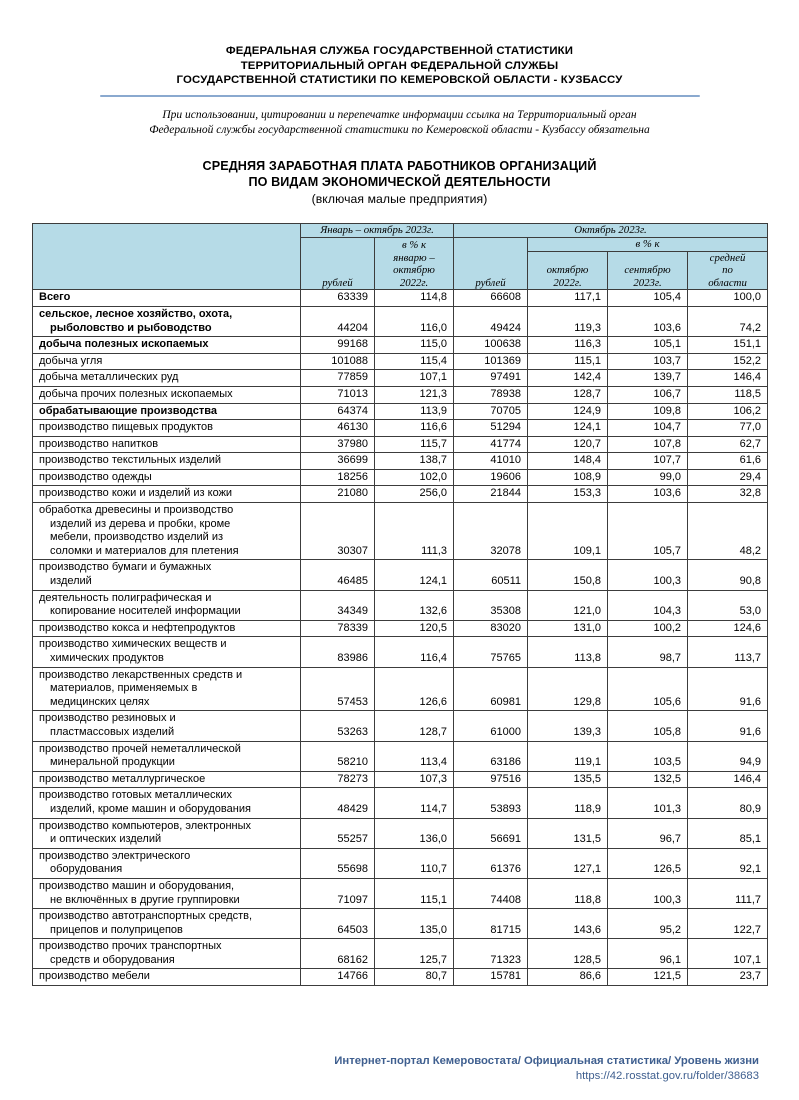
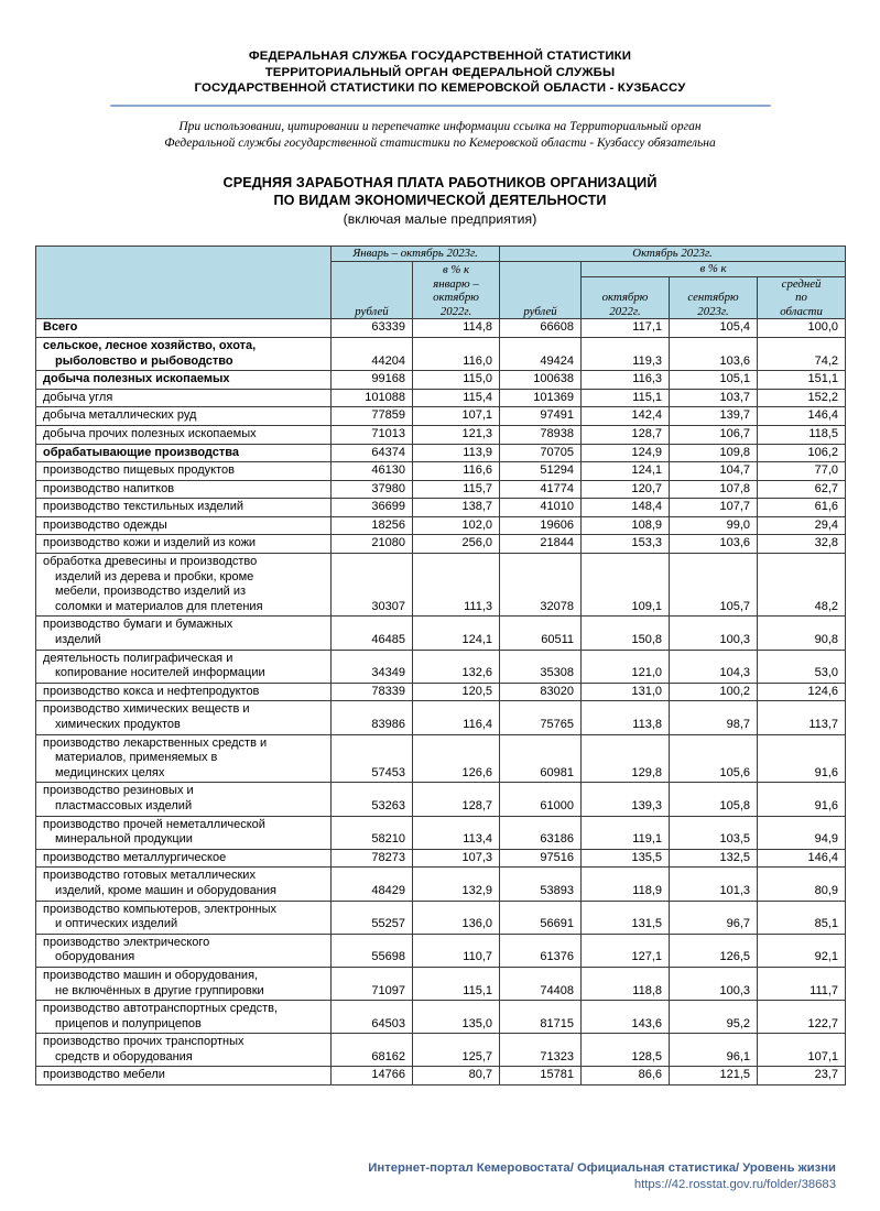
  ФЕДЕРАЛЬНАЯ СЛУЖБА ГОСУДАРСТВЕННОЙ СТАТИСТИКИ
  ТЕРРИТОРИАЛЬНЫЙ ОРГАН ФЕДЕРАЛЬНОЙ СЛУЖБЫ
  ГОСУДАРСТВЕННОЙ СТАТИСТИКИ ПО КЕМЕРОВСКОЙ ОБЛАСТИ - КУЗБАССУ
  При использовании, цитировании и перепечатке информации ссылка на Территориальный орган
  Федеральной службы государственной статистики по Кемеровской области - Кузбассу обязательна
  СРЕДНЯЯ ЗАРАБОТНАЯ ПЛАТА РАБОТНИКОВ ОРГАНИЗАЦИЙ
  ПО ВИДАМ ЭКОНОМИЧЕСКОЙ ДЕЯТЕЛЬНОСТИ
  (включая малые предприятия)
  	Январь – октябрь 2023г.	Октябрь 2023г.
  рублей	в % к январю – октябрю 2022г.	рублей	в % к
  октябрю 2022г.	сентябрю 2023г.	средней по области
  Всего	63339	114,8	66608	117,1	105,4	100,0
  сельское, лесное хозяйство, охота,рыболовство и рыбоводство	44204	116,0	49424	119,3	103,6	74,2
  добыча полезных ископаемых	99168	115,0	100638	116,3	105,1	151,1
  добыча угля	101088	115,4	101369	115,1	103,7	152,2
  добыча металлических руд	77859	107,1	97491	142,4	139,7	146,4
  добыча прочих полезных ископаемых	71013	121,3	78938	128,7	106,7	118,5
  обрабатывающие производства	64374	113,9	70705	124,9	109,8	106,2
  производство пищевых продуктов	46130	116,6	51294	124,1	104,7	77,0
  производство напитков	37980	115,7	41774	120,7	107,8	62,7
  производство текстильных изделий	36699	138,7	41010	148,4	107,7	61,6
  производство одежды	18256	102,0	19606	108,9	99,0	29,4
  производство кожи и изделий из кожи	21080	256,0	21844	153,3	103,6	32,8
  обработка древесины и производствоизделий из дерева и пробки, кромемебели, производство изделий изсоломки и материалов для плетения	30307	111,3	32078	109,1	105,7	48,2
  производство бумаги и бумажныхизделий	46485	124,1	60511	150,8	100,3	90,8
  деятельность полиграфическая икопирование носителей информации	34349	132,6	35308	121,0	104,3	53,0
  производство кокса и нефтепродуктов	78339	120,5	83020	131,0	100,2	124,6
  производство химических веществ ихимических продуктов	83986	116,4	75765	113,8	98,7	113,7
  производство лекарственных средств иматериалов, применяемых вмедицинских целях	57453	126,6	60981	129,8	105,6	91,6
  производство резиновых ипластмассовых изделий	53263	128,7	61000	139,3	105,8	91,6
  производство прочей неметаллическойминеральной продукции	58210	113,4	63186	119,1	103,5	94,9
  производство металлургическое	78273	107,3	97516	135,5	132,5	146,4
- производство готовых металлическихизделий, кроме машин и оборудования	48429	114,7	53893	118,9	101,3	80,9
+ производство готовых металлическихизделий, кроме машин и оборудования	48429	132,9	53893	118,9	101,3	80,9
  производство компьютеров, электронныхи оптических изделий	55257	136,0	56691	131,5	96,7	85,1
  производство электрическогооборудования	55698	110,7	61376	127,1	126,5	92,1
  производство машин и оборудования,не включённых в другие группировки	71097	115,1	74408	118,8	100,3	111,7
  производство автотранспортных средств,прицепов и полуприцепов	64503	135,0	81715	143,6	95,2	122,7
  производство прочих транспортныхсредств и оборудования	68162	125,7	71323	128,5	96,1	107,1
  производство мебели	14766	80,7	15781	86,6	121,5	23,7
  Интернет-портал Кемеровостата/ Официальная статистика/ Уровень жизни
  https://42.rosstat.gov.ru/folder/38683
